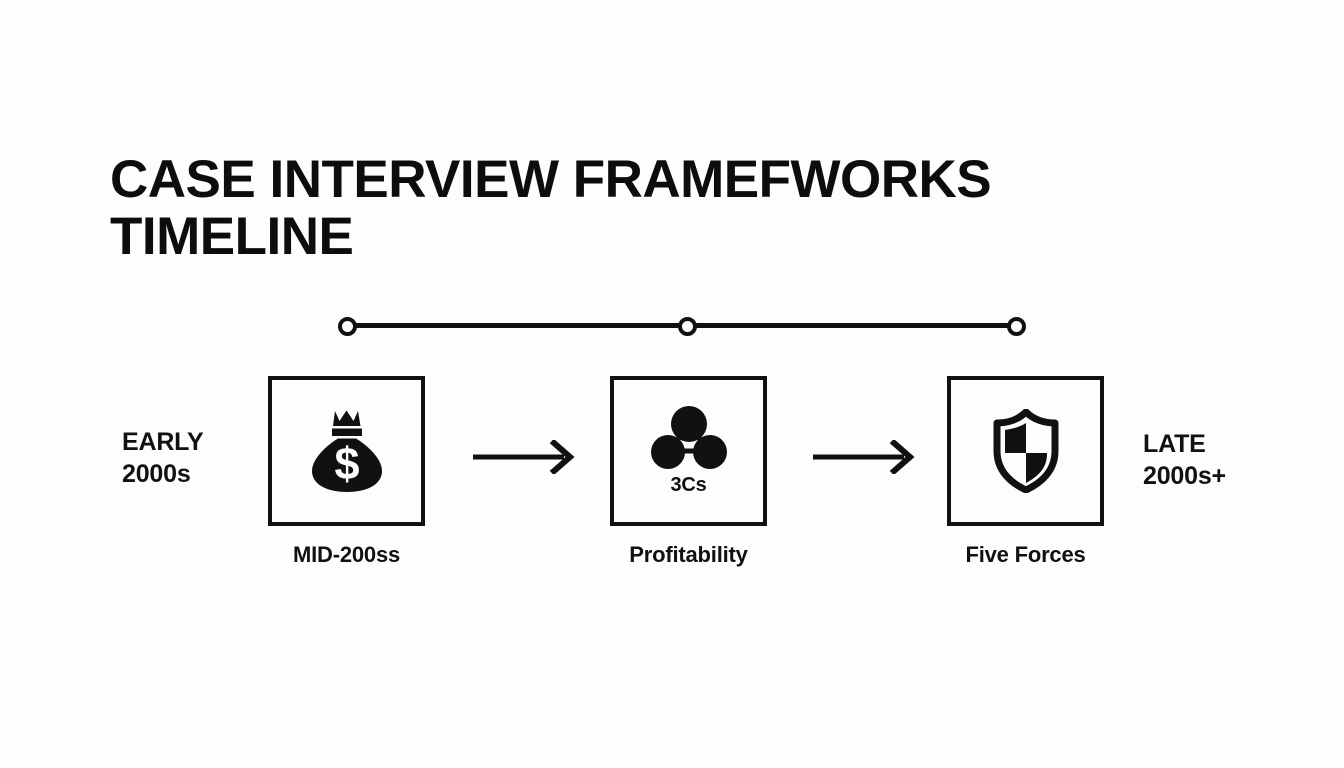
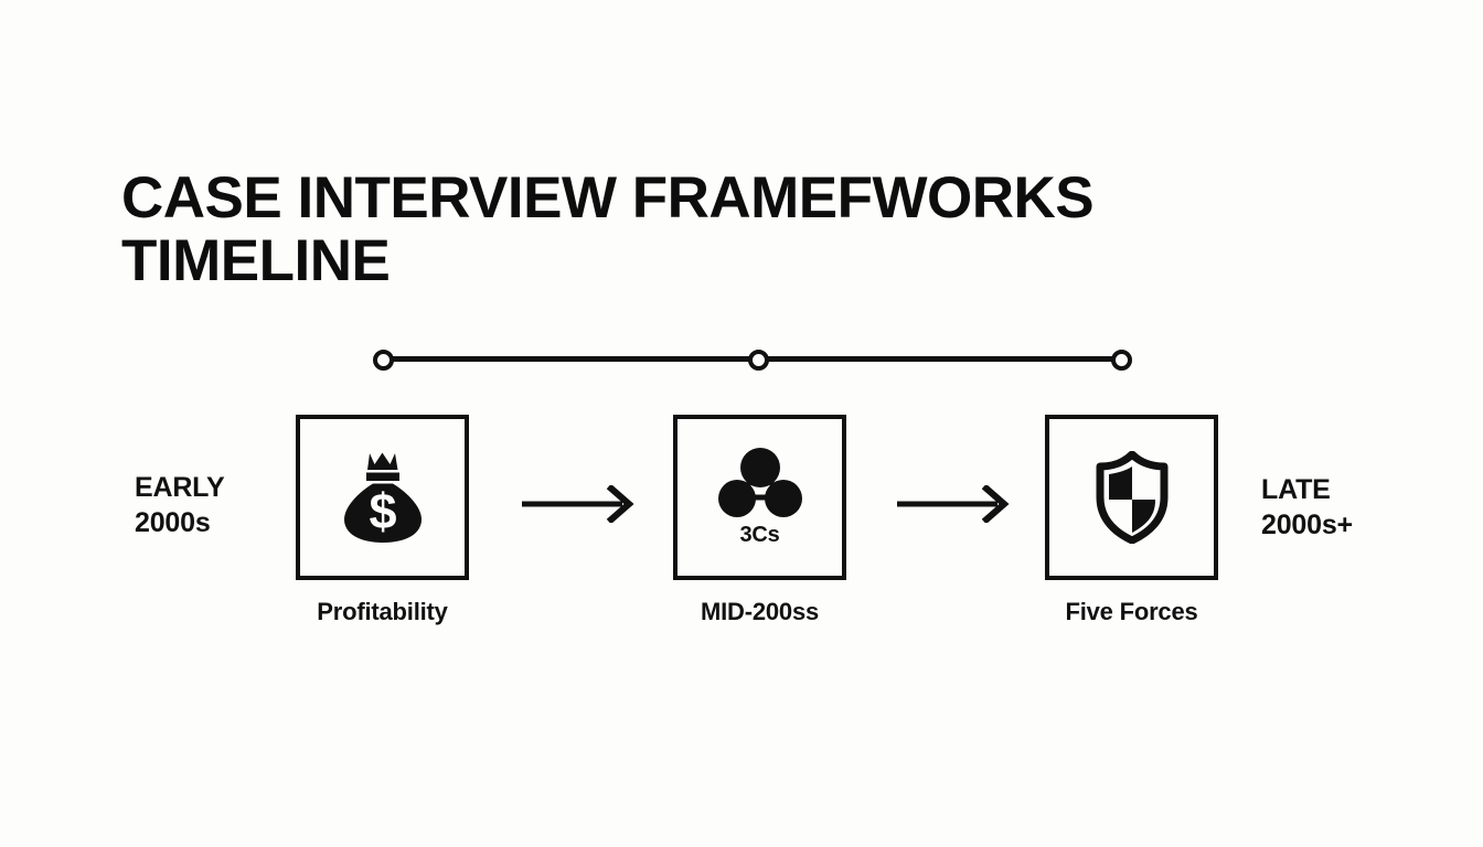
  CASE INTERVIEW FRAMEFWORKS
  TIMELINE
  EARLY
  2000s
  LATE
  2000s+
  $
- MID-200ss
+ Profitability
  3Cs
- Profitability
+ MID-200ss
  Five Forces
